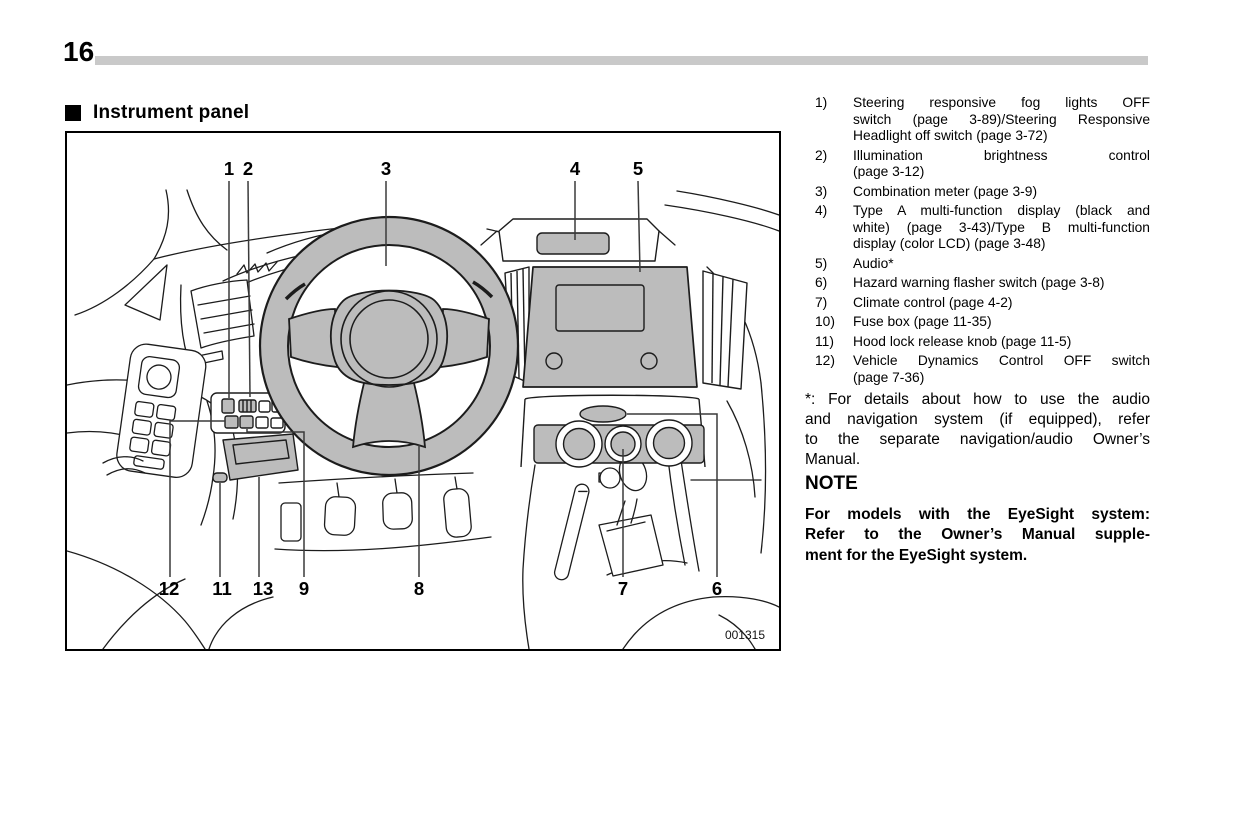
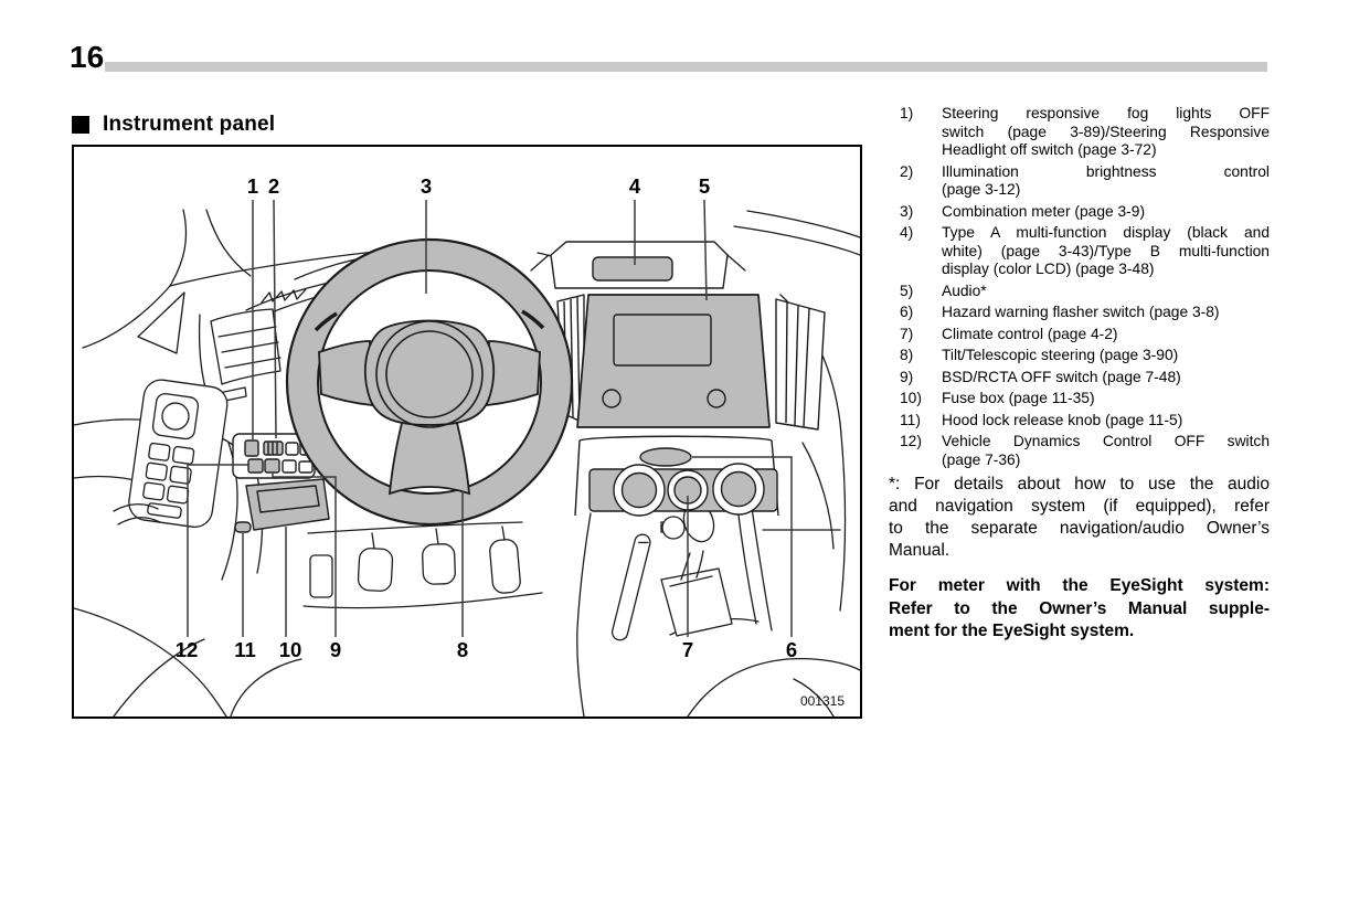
  16
  Instrument panel
  1
  2
  3
  4
  5
  12
  11
- 13
+ 10
  9
  8
  7
  6
  001315
  1)
  Steering responsive fog lights OFF
  switch (page 3-89)/Steering Responsive
  Headlight off switch (page 3-72)
  2)
  Illumination brightness control
  (page 3-12)
  3)
  Combination meter (page 3-9)
  4)
  Type A multi-function display (black and
  white) (page 3-43)/Type B multi-function
  display (color LCD) (page 3-48)
  5)
  Audio*
  6)
  Hazard warning flasher switch (page 3-8)
  7)
  Climate control (page 4-2)
+ 8)
+ Tilt/Telescopic steering (page 3-90)
+ 9)
+ BSD/RCTA OFF switch (page 7-48)
  10)
  Fuse box (page 11-35)
  11)
  Hood lock release knob (page 11-5)
  12)
  Vehicle Dynamics Control OFF switch
  (page 7-36)
  *: For details about how to use the audio
  and navigation system (if equipped), refer
  to the separate navigation/audio Owner’s
  Manual.
- NOTE
- For models with the EyeSight system:
+ For meter with the EyeSight system:
  Refer to the Owner’s Manual supple-
  ment for the EyeSight system.
